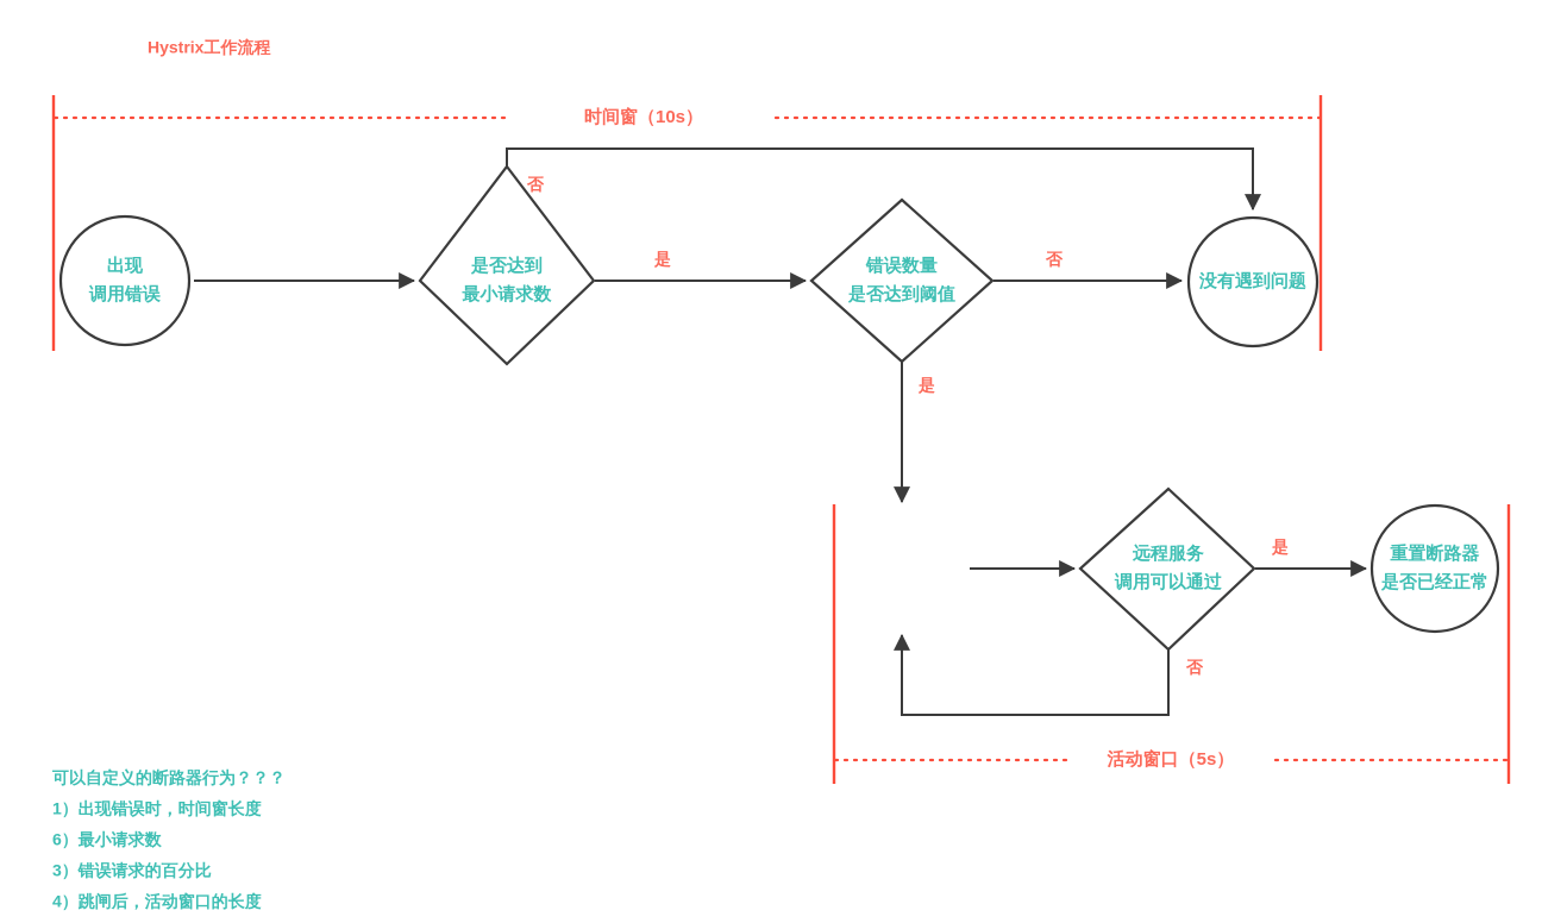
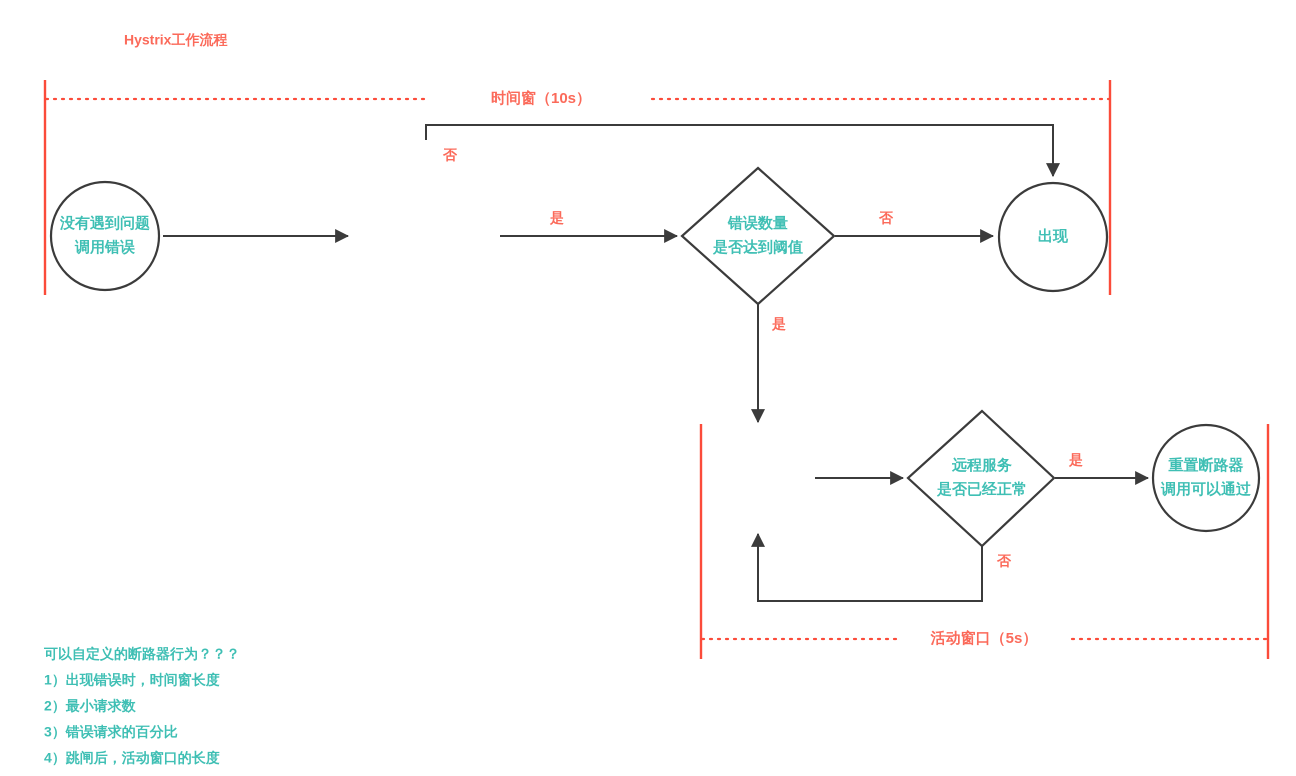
  Hystrix工作流程
  时间窗（10s）
  活动窗口（5s）
- 出现
+ 没有遇到问题
  调用错误
- 是否达到
- 最小请求数
  错误数量
  是否达到阈值
- 没有遇到问题
+ 出现
  远程服务
- 调用可以通过
+ 是否已经正常
  重置断路器
- 是否已经正常
+ 调用可以通过
  否
  是
  否
  是
  是
  否
  可以自定义的断路器行为？？？
  1）出现错误时，时间窗长度
- 6）最小请求数
+ 2）最小请求数
  3）错误请求的百分比
  4）跳闸后，活动窗口的长度
